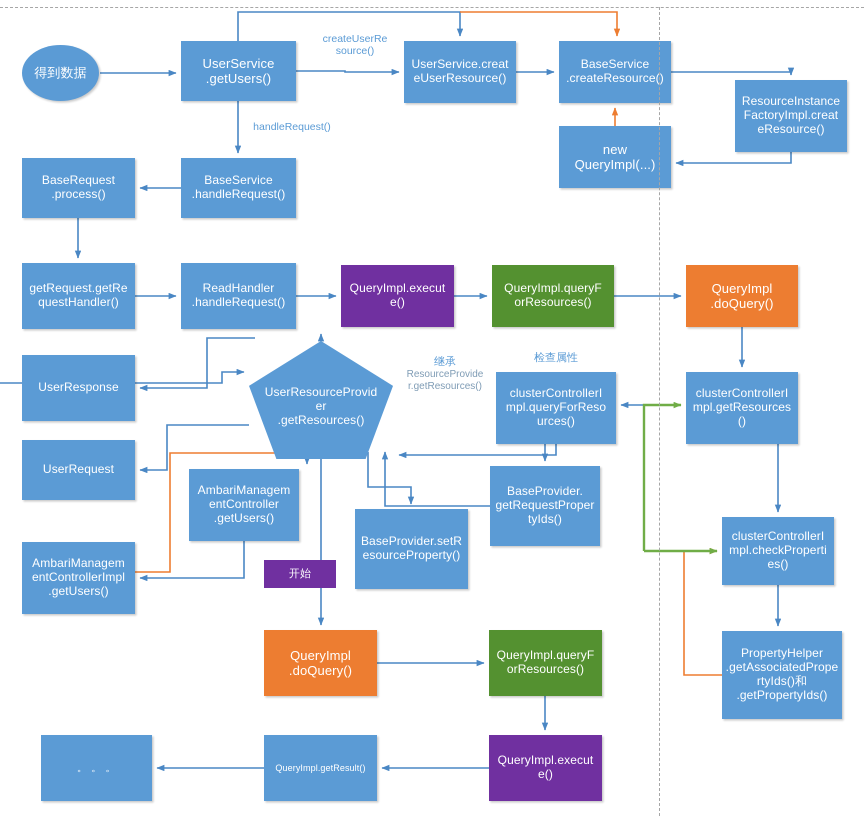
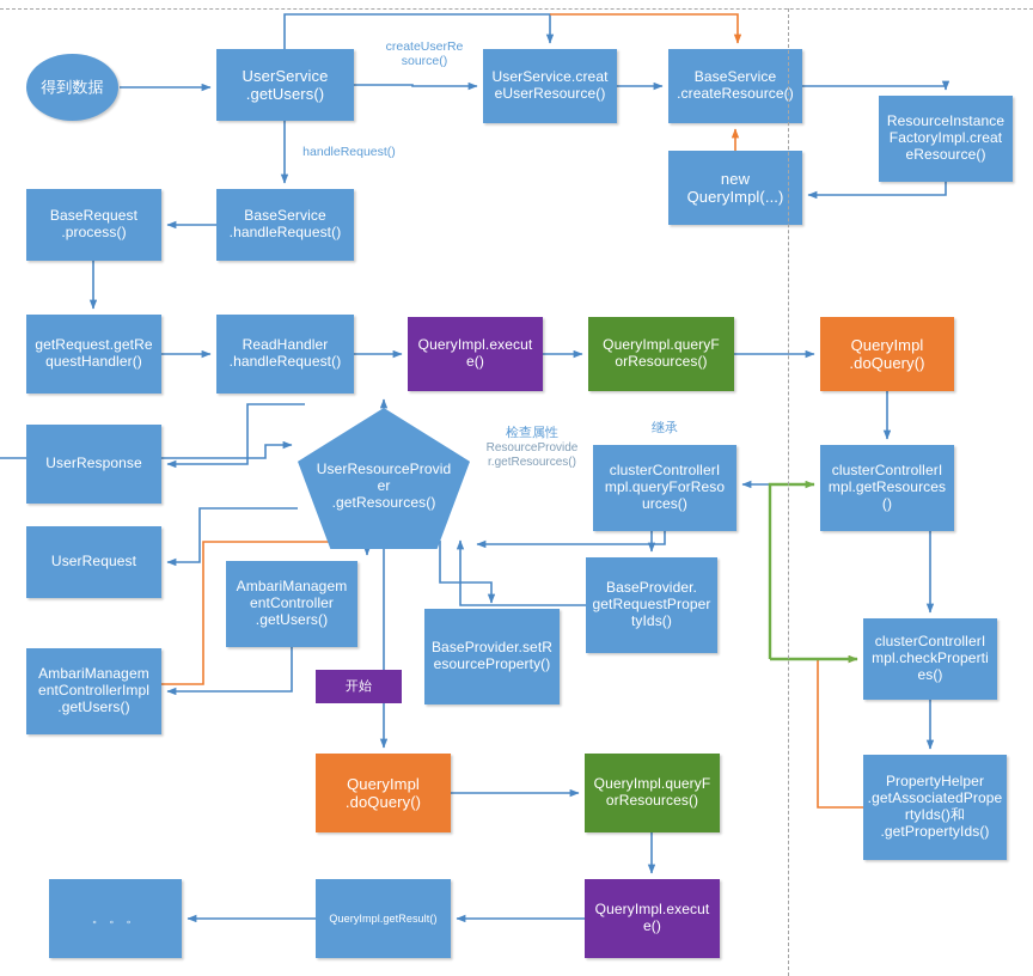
  得到数据
  UserService
  .getUsers()
  UserService.creat
  eUserResource()
  BaseService
  .createResource()
  ResourceInstance
  FactoryImpl.creat
  eResource()
  new
  QueryImpl(...)
  BaseService
  .handleRequest()
  BaseRequest
  .process()
  getRequest.getRe
  questHandler()
  ReadHandler
  .handleRequest()
  QueryImpl.execut
  e()
  QueryImpl.queryF
  orResources()
  QueryImpl
  .doQuery()
  UserResponse
  UserResourceProvid
  er
  .getResources()
  clusterControllerI
  mpl.queryForReso
  urces()
  clusterControllerI
  mpl.getResources
  ()
  UserRequest
  AmbariManagem
  entController
  .getUsers()
  BaseProvider.
  getRequestProper
  tyIds()
  BaseProvider.setR
  esourceProperty()
  AmbariManagem
  entControllerImpl
  .getUsers()
  clusterControllerI
  mpl.checkProperti
  es()
  PropertyHelper
  .getAssociatedPrope
  rtyIds()和
  .getPropertyIds()
  开始
  QueryImpl
  .doQuery()
  QueryImpl.queryF
  orResources()
  QueryImpl.execut
  e()
  QueryImpl.getResult()
  。 。 。
  createUserRe
  source()
  handleRequest()
- 继承
+ 检查属性
  ResourceProvide
  r.getResources()
- 检查属性
+ 继承
